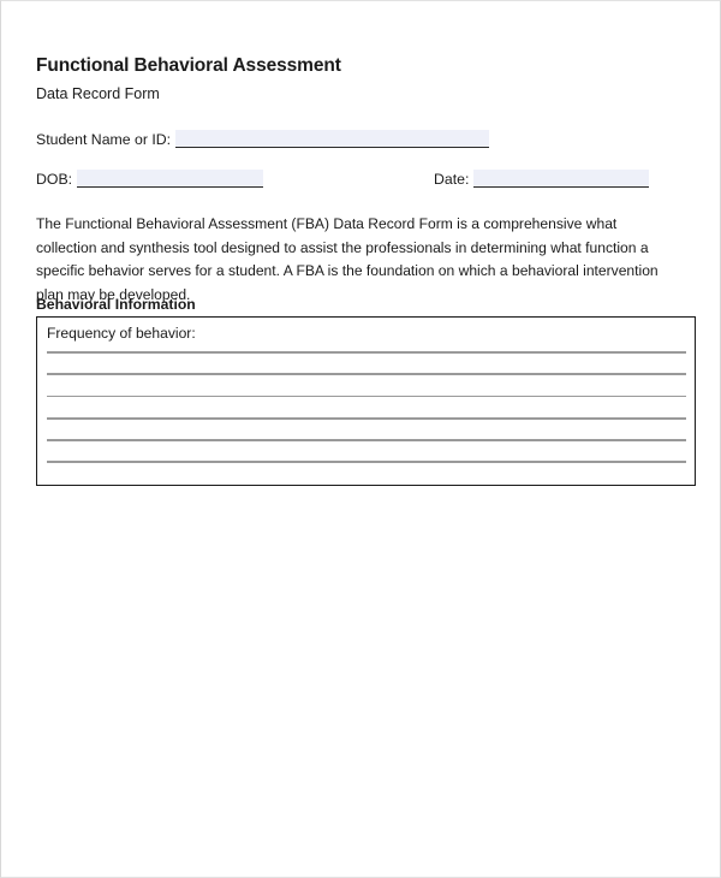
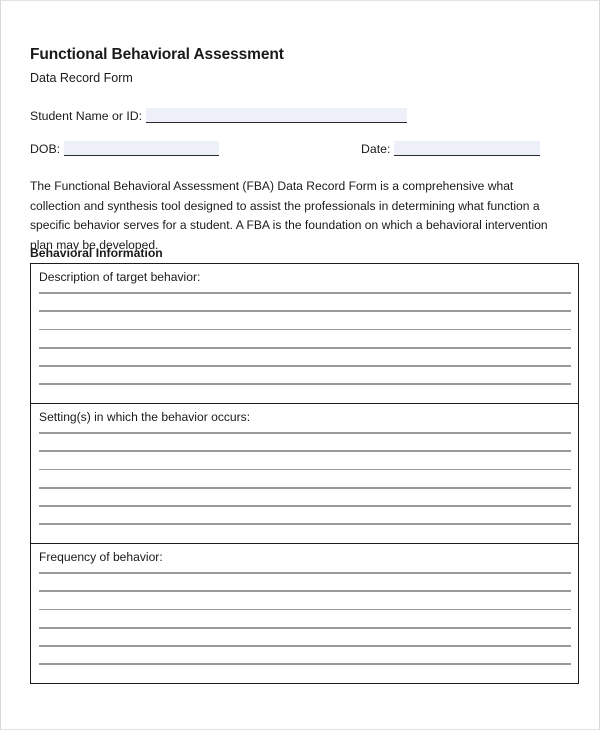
  Functional Behavioral Assessment
  Data Record Form
  Student Name or ID:
  DOB:
  Date:
  The Functional Behavioral Assessment (FBA) Data Record Form is a comprehensive what collection and synthesis tool designed to assist the professionals in determining what function a specific behavior serves for a student. A FBA is the foundation on which a behavioral intervention plan may be developed.
  Behavioral Information
+ Description of target behavior:
+ Setting(s) in which the behavior occurs:
  Frequency of behavior:
